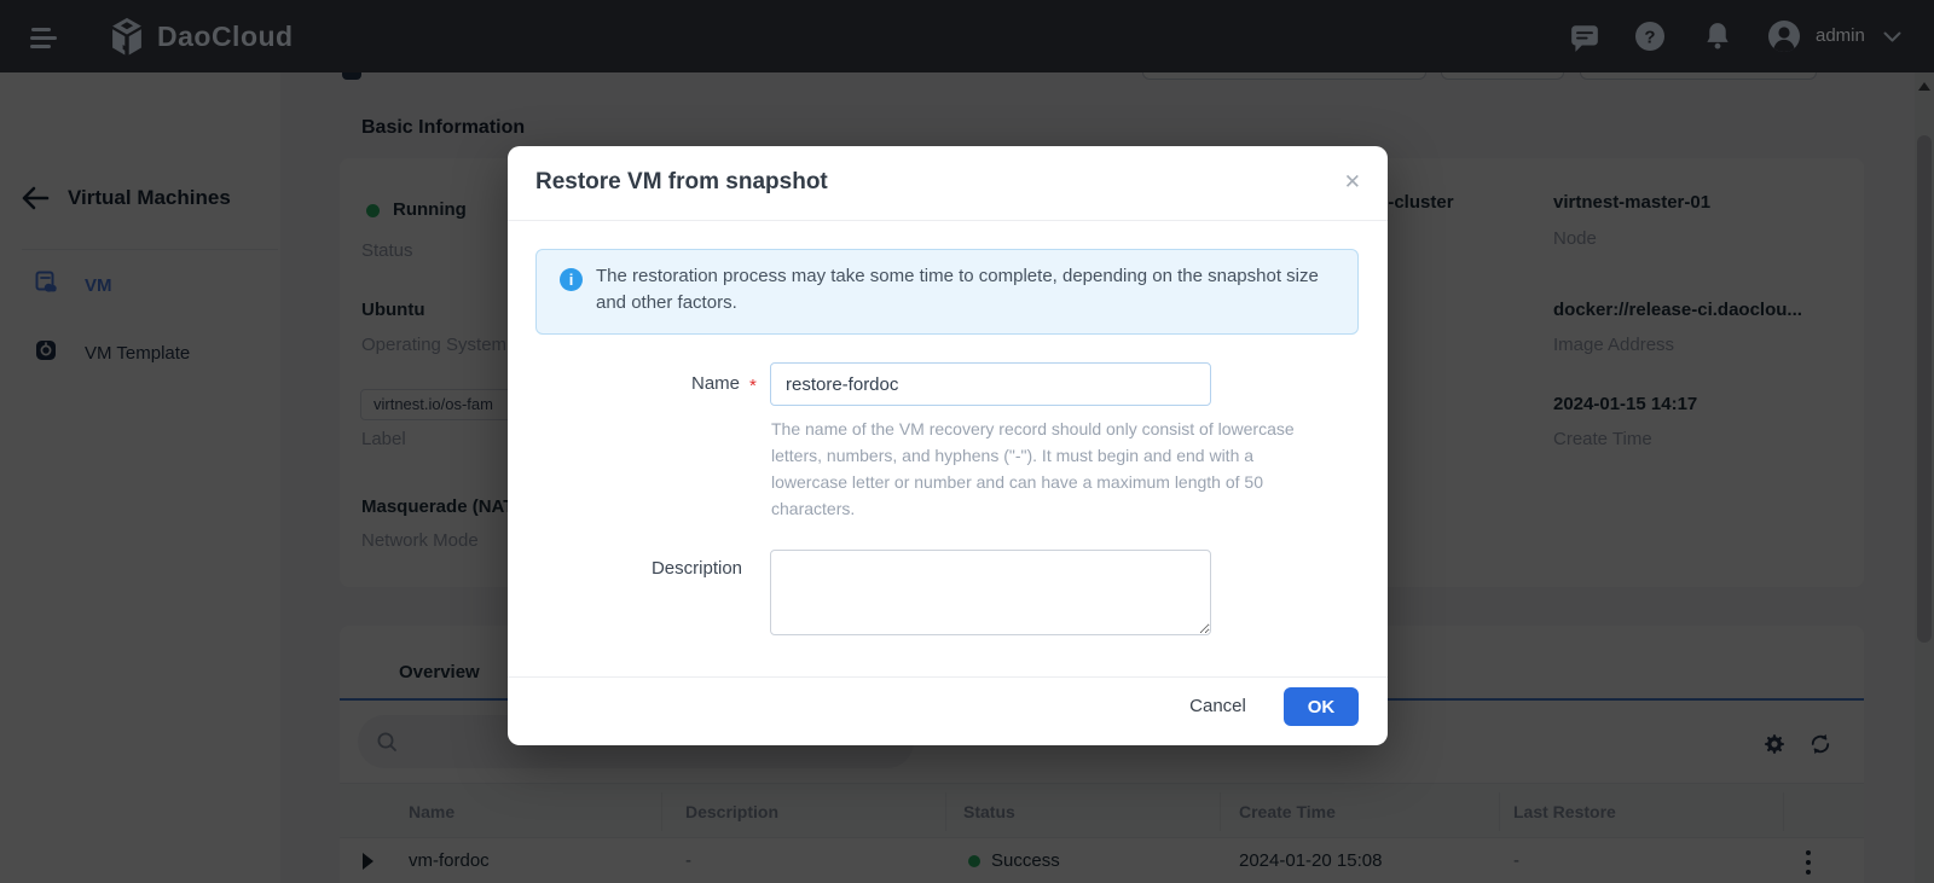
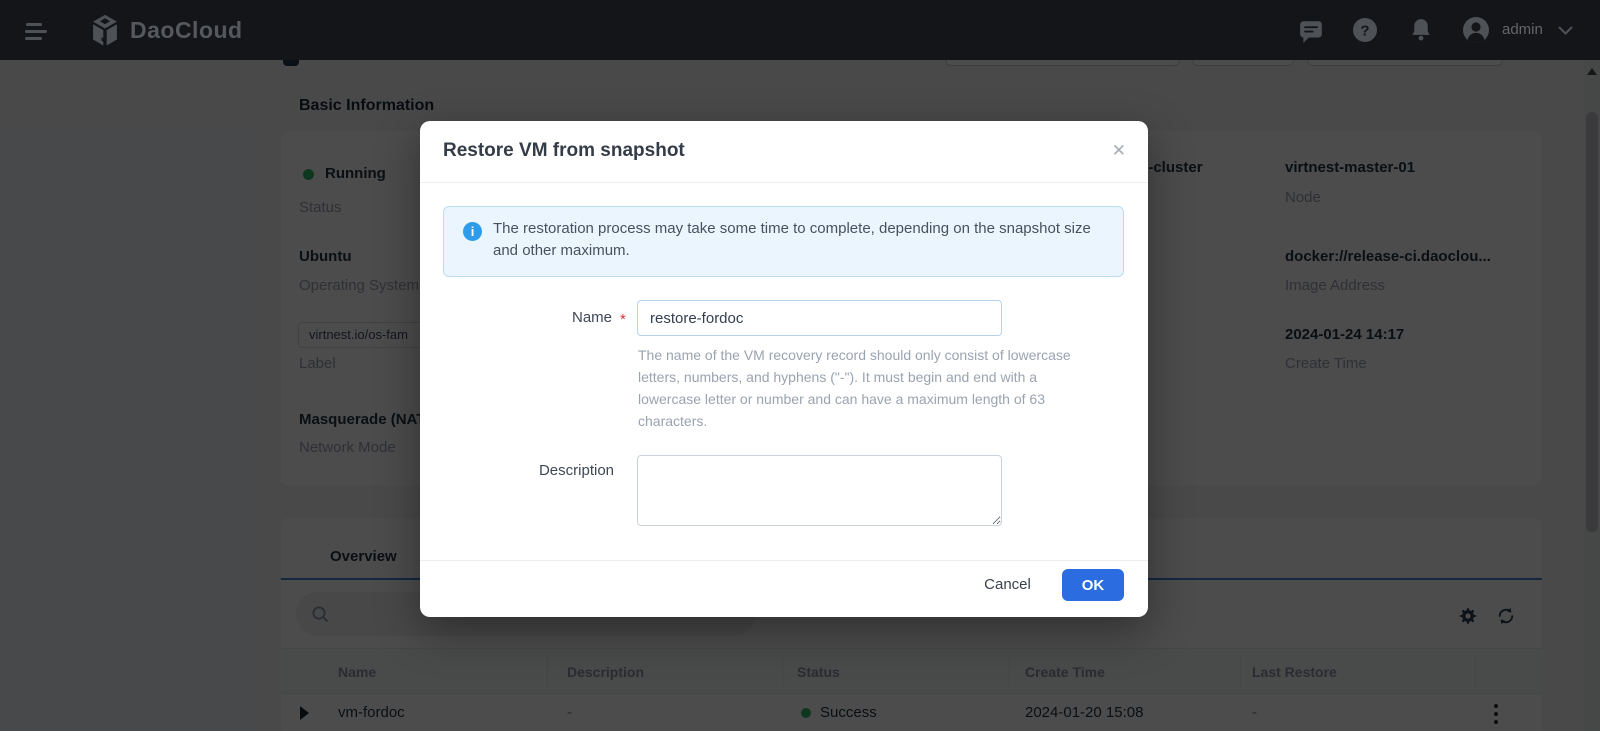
- Virtual Machines
- VM
- VM Template
  Basic Information
  Running
  Status
  Ubuntu
  Operating System
  virtnest.io/os-fam
  Label
  Masquerade (NA
  Network Mode
  -cluster
  virtnest-master-01
  Node
  docker://release-ci.daoclou...
  Image Address
- 2024-01-15 14:17
+ 2024-01-24 14:17
  Create Time
  Overview
  Name
  Description
  Status
  Create Time
  Last Restore
  vm-fordoc
  -
  Success
  2024-01-20 15:08
  -
  DaoCloud
  ?
  admin
  Restore VM from snapshot
  ✕
  i
- The restoration process may take some time to complete, depending on the snapshot size and other factors.
+ The restoration process may take some time to complete, depending on the snapshot size and other maximum.
  Name
  *
  restore-fordoc
- The name of the VM recovery record should only consist of lowercase letters, numbers, and hyphens ("-"). It must begin and end with a lowercase letter or number and can have a maximum length of 50 characters.
+ The name of the VM recovery record should only consist of lowercase letters, numbers, and hyphens ("-"). It must begin and end with a lowercase letter or number and can have a maximum length of 63 characters.
  Description
  Cancel
  OK
